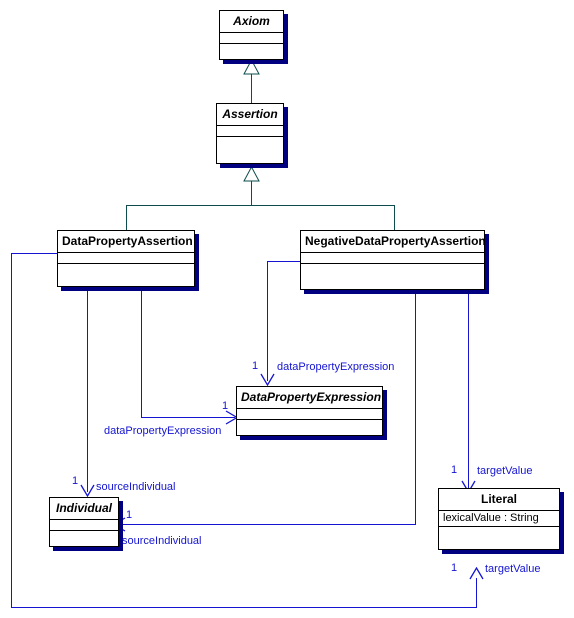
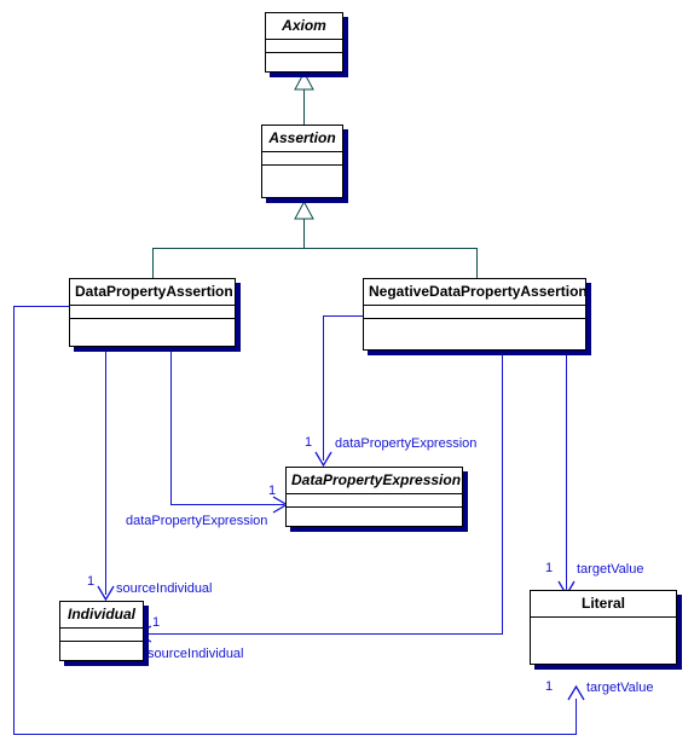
  Axiom
  Assertion
  DataPropertyAssertion
  NegativeDataPropertyAssertion
  DataPropertyExpression
  Individual
  Literal
- lexicalValue : String
  1
  dataPropertyExpression
  1
  dataPropertyExpression
  1
  sourceIndividual
  1
  sourceIndividual
  1
  targetValue
  1
  targetValue
